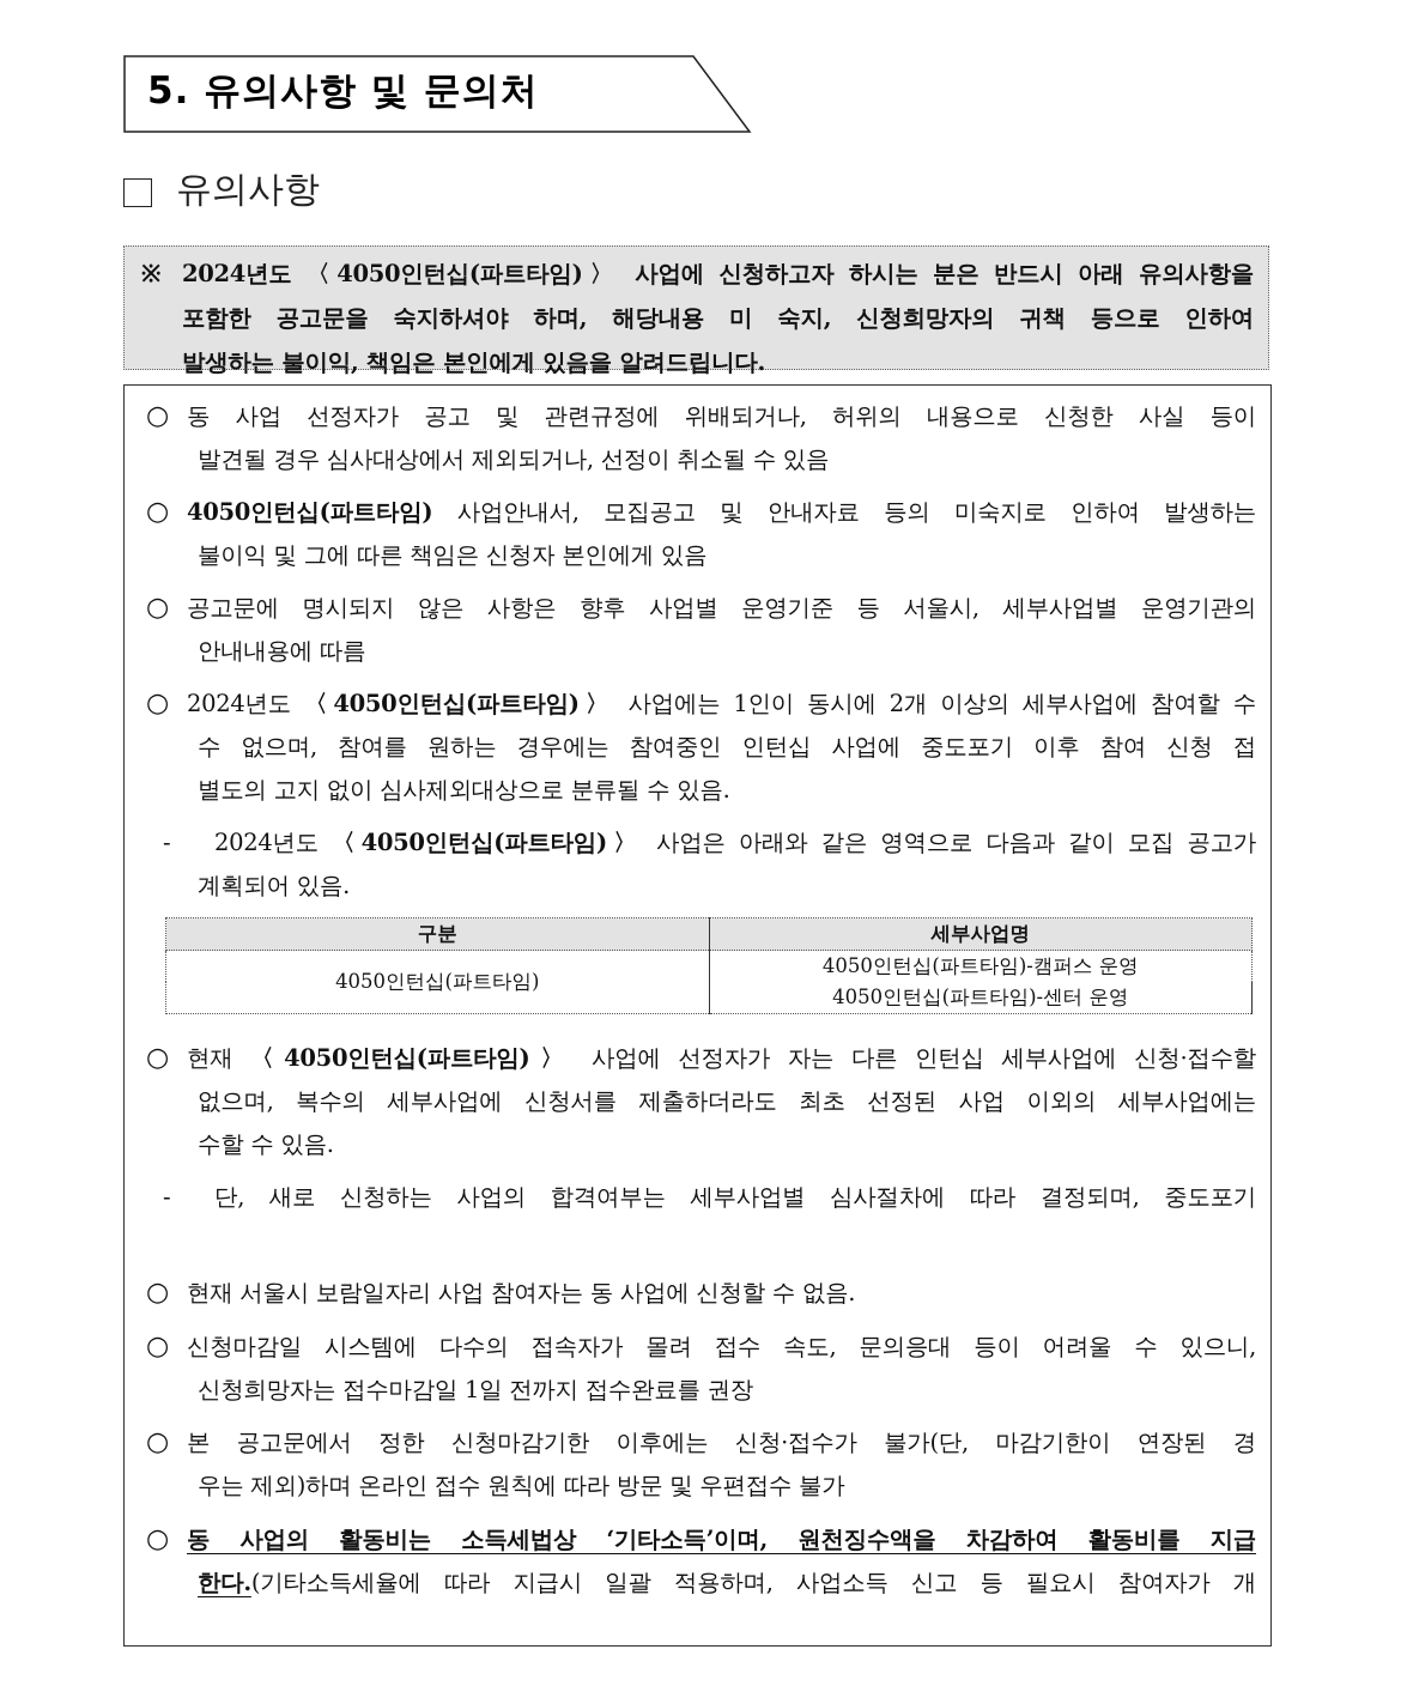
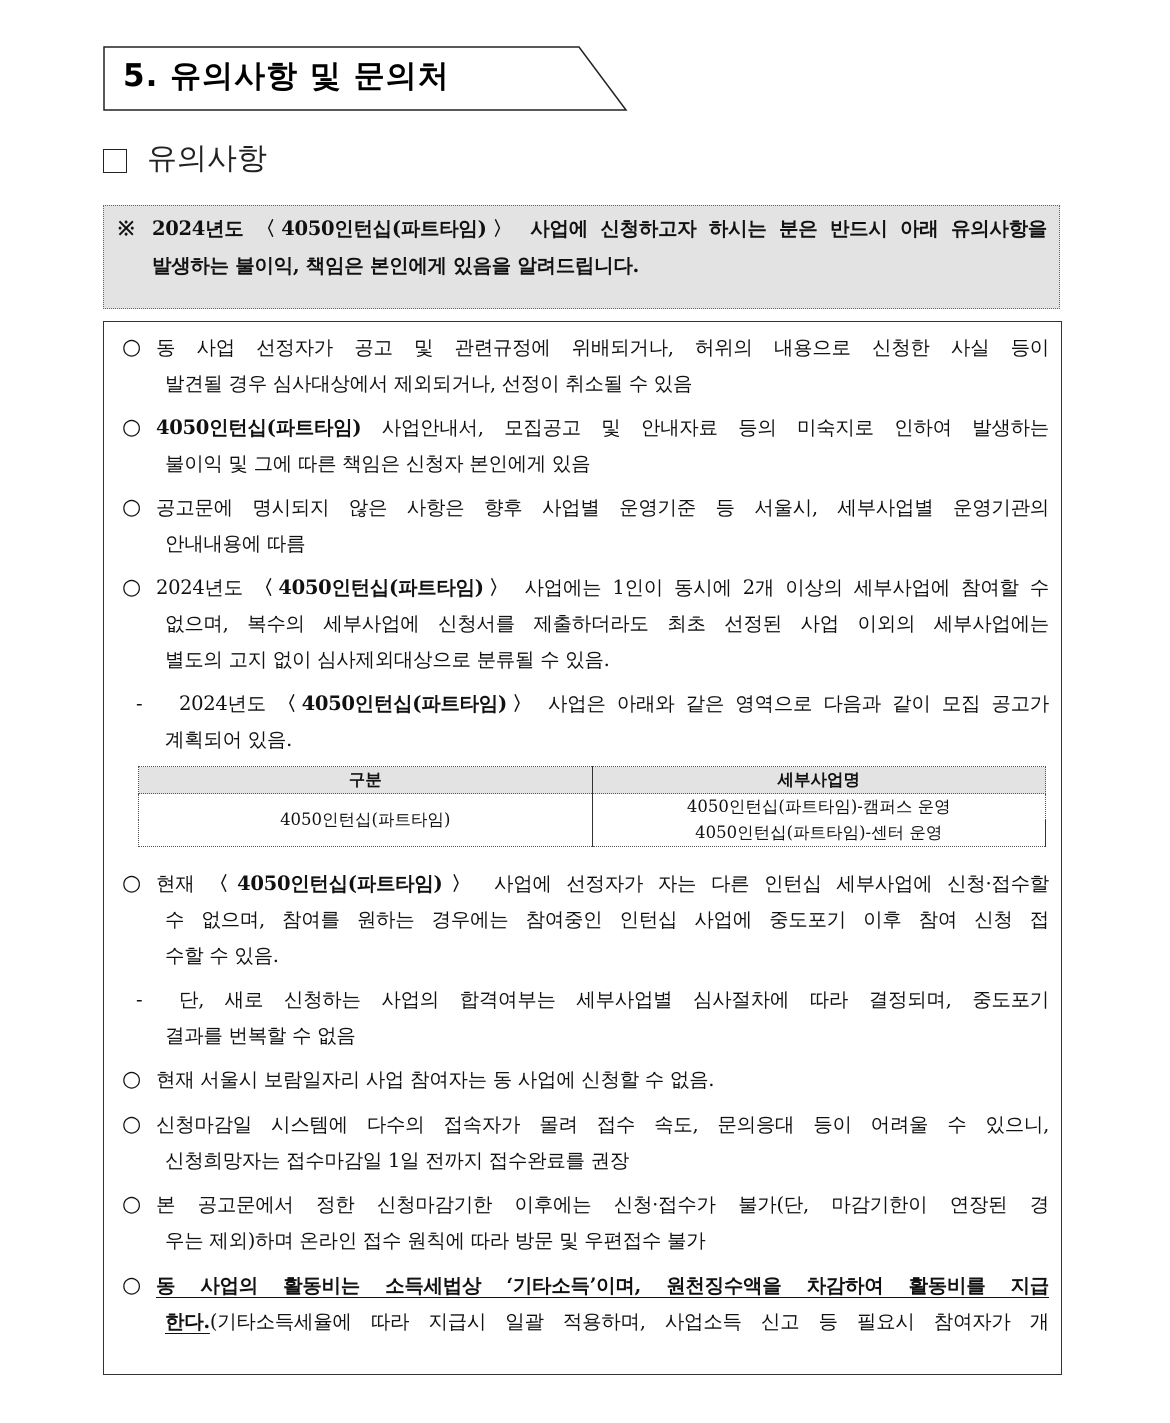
  5. 유의사항 및 문의처
  유의사항
  ※
  2024년도 〈4050인턴십(파트타임)〉 사업에 신청하고자 하시는 분은 반드시 아래 유의사항을
- 포함한 공고문을 숙지하셔야 하며, 해당내용 미 숙지, 신청희망자의 귀책 등으로 인하여
  발생하는 불이익, 책임은 본인에게 있음을 알려드립니다.
  ○
  동 사업 선정자가 공고 및 관련규정에 위배되거나, 허위의 내용으로 신청한 사실 등이
  발견될 경우 심사대상에서 제외되거나, 선정이 취소될 수 있음
  ○
  4050인턴십(파트타임) 사업안내서, 모집공고 및 안내자료 등의 미숙지로 인하여 발생하는
  불이익 및 그에 따른 책임은 신청자 본인에게 있음
  ○
  공고문에 명시되지 않은 사항은 향후 사업별 운영기준 등 서울시, 세부사업별 운영기관의
  안내내용에 따름
  ○
  2024년도 〈4050인턴십(파트타임)〉 사업에는 1인이 동시에 2개 이상의 세부사업에 참여할 수
- 수 없으며, 참여를 원하는 경우에는 참여중인 인턴십 사업에 중도포기 이후 참여 신청 접
+ 없으며, 복수의 세부사업에 신청서를 제출하더라도 최초 선정된 사업 이외의 세부사업에는
  별도의 고지 없이 심사제외대상으로 분류될 수 있음.
  -
  2024년도 〈4050인턴십(파트타임)〉 사업은 아래와 같은 영역으로 다음과 같이 모집 공고가
  계획되어 있음.
  구분	세부사업명
  4050인턴십(파트타임)	4050인턴십(파트타임)-캠퍼스 운영
  4050인턴십(파트타임)-센터 운영
  ○
  현재 〈4050인턴십(파트타임)〉 사업에 선정자가 자는 다른 인턴십 세부사업에 신청·접수할
- 없으며, 복수의 세부사업에 신청서를 제출하더라도 최초 선정된 사업 이외의 세부사업에는
+ 수 없으며, 참여를 원하는 경우에는 참여중인 인턴십 사업에 중도포기 이후 참여 신청 접
  수할 수 있음.
  -
  단, 새로 신청하는 사업의 합격여부는 세부사업별 심사절차에 따라 결정되며, 중도포기
+ 결과를 번복할 수 없음
  ○
  현재 서울시 보람일자리 사업 참여자는 동 사업에 신청할 수 없음.
  ○
  신청마감일 시스템에 다수의 접속자가 몰려 접수 속도, 문의응대 등이 어려울 수 있으니,
  신청희망자는 접수마감일 1일 전까지 접수완료를 권장
  ○
  본 공고문에서 정한 신청마감기한 이후에는 신청·접수가 불가(단, 마감기한이 연장된 경
  우는 제외)하며 온라인 접수 원칙에 따라 방문 및 우편접수 불가
  ○
  동 사업의 활동비는 소득세법상 ‘기타소득’이며, 원천징수액을 차감하여 활동비를 지급
  한다.(기타소득세율에 따라 지급시 일괄 적용하며, 사업소득 신고 등 필요시 참여자가 개
